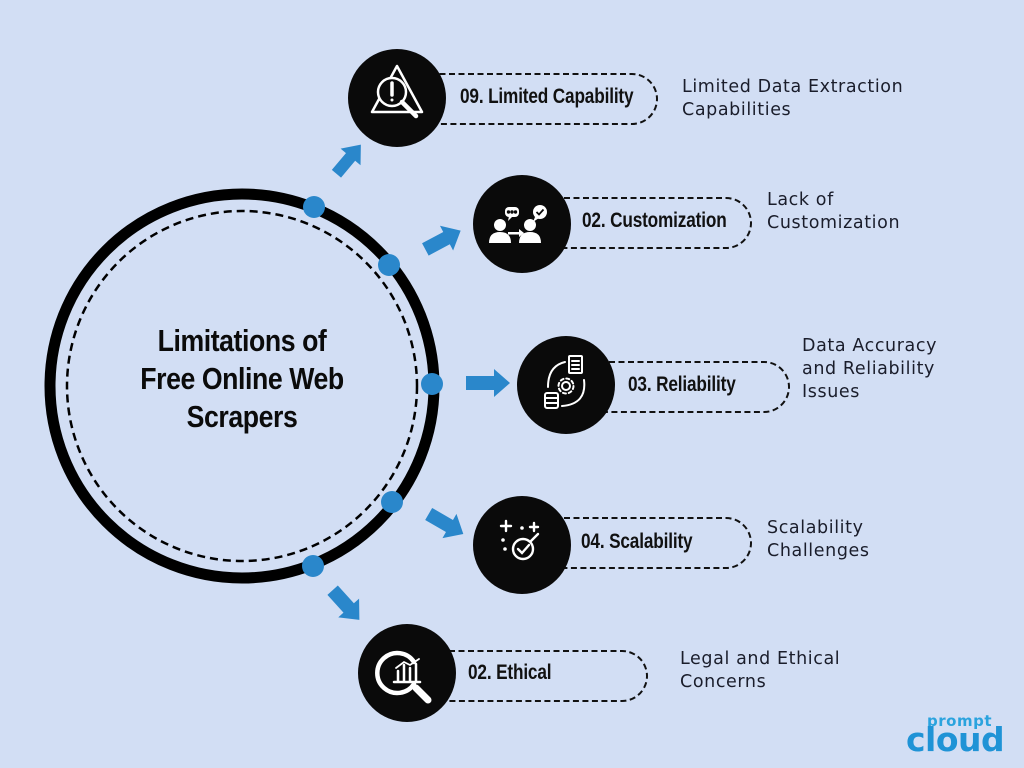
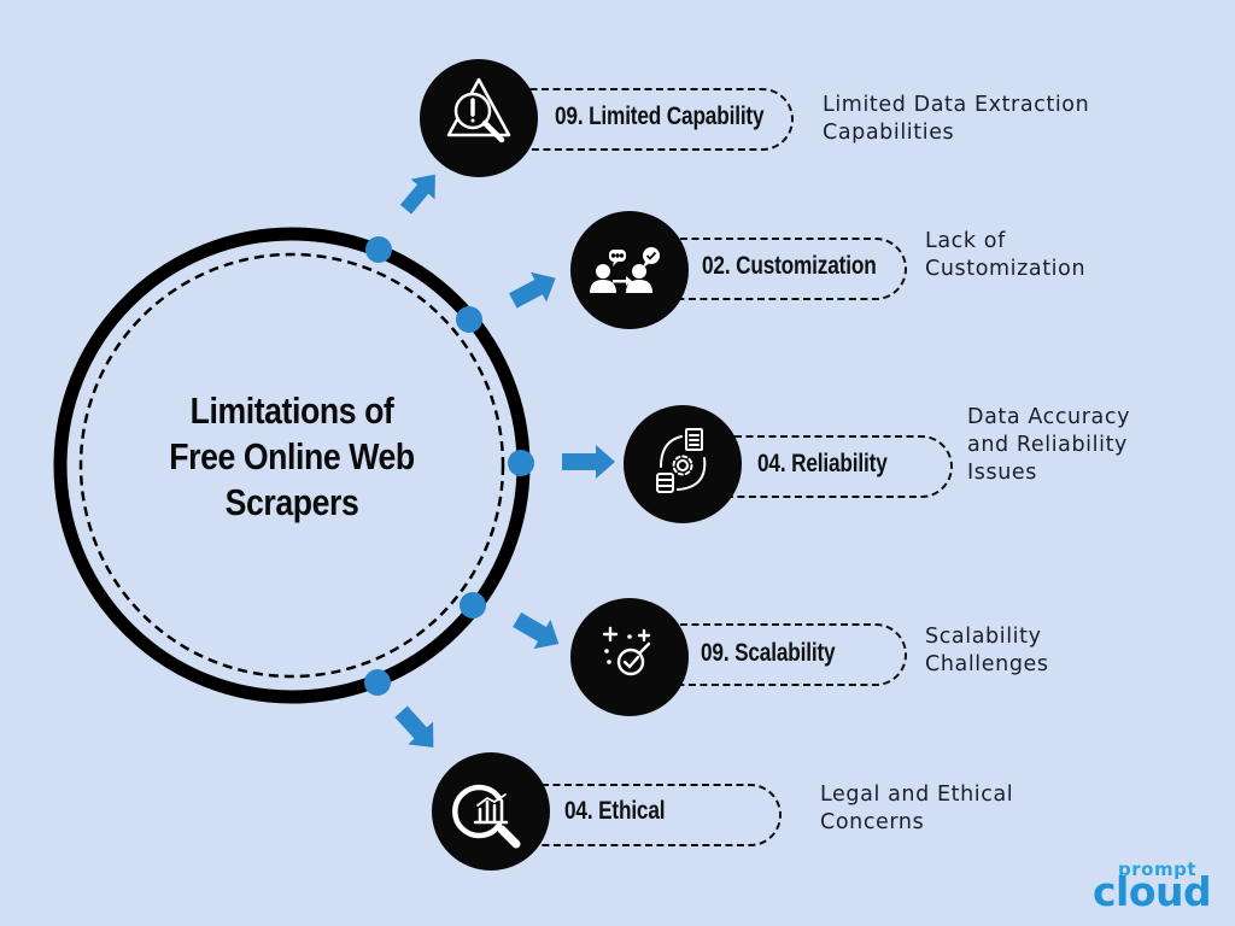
  Limitations of
  Free Online Web
  Scrapers
  09. Limited Capability
  02. Customization
- 03. Reliability
+ 04. Reliability
- 04. Scalability
+ 09. Scalability
- 02. Ethical
+ 04. Ethical
  Limited Data Extraction
  Capabilities
  Lack of
  Customization
  Data Accuracy
  and Reliability
  Issues
  Scalability
  Challenges
  Legal and Ethical
  Concerns
  prompt
  cloud
